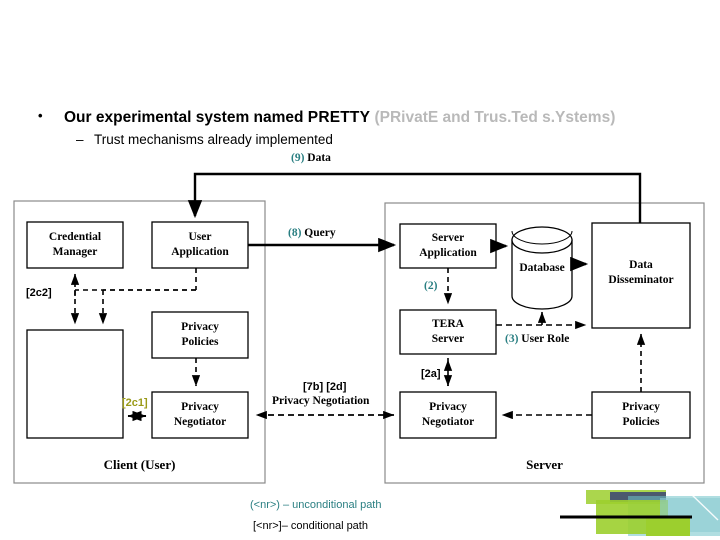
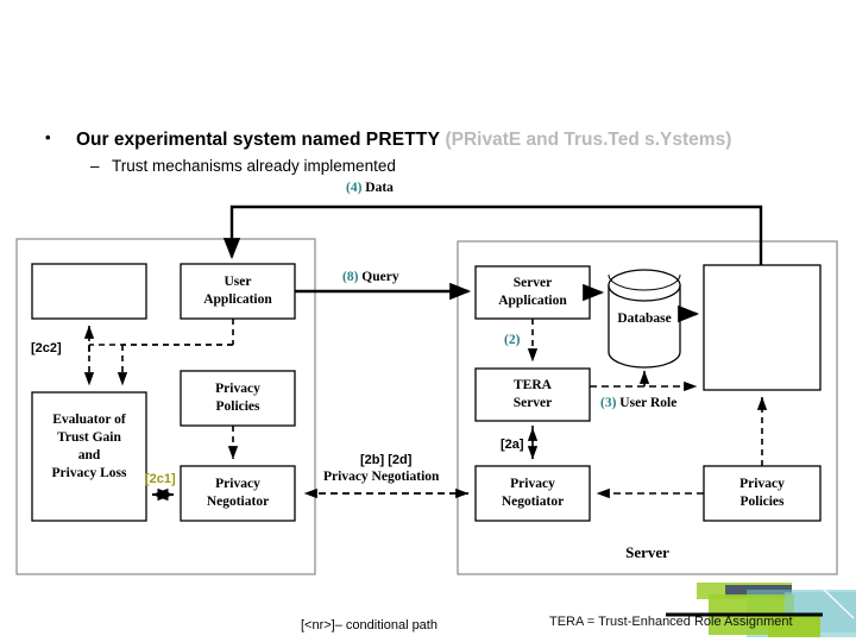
  • Our experimental system named PRETTY (PRivatE and Trus.Ted s.Ystems)
  – Trust mechanisms already implemented
- Credential
- Manager
  User
  Application
  Privacy
  Policies
+ Evaluator of
+ Trust Gain
+ and
+ Privacy Loss
  Privacy
  Negotiator
  Server
  Application
  Database
- Data
- Disseminator
  TERA
  Server
  Privacy
  Negotiator
  Privacy
  Policies
- Client (User)
  Server
- (9) Data
+ (4) Data
  (8) Query
  (2)
  (3) User Role
  [2a]
- [7b] [2d]
+ [2b] [2d]
  Privacy Negotiation
  [2c1]
  [2c2]
- (<nr>) – unconditional path
  [<nr>]– conditional path
+ TERA = Trust-Enhanced Role Assignment
